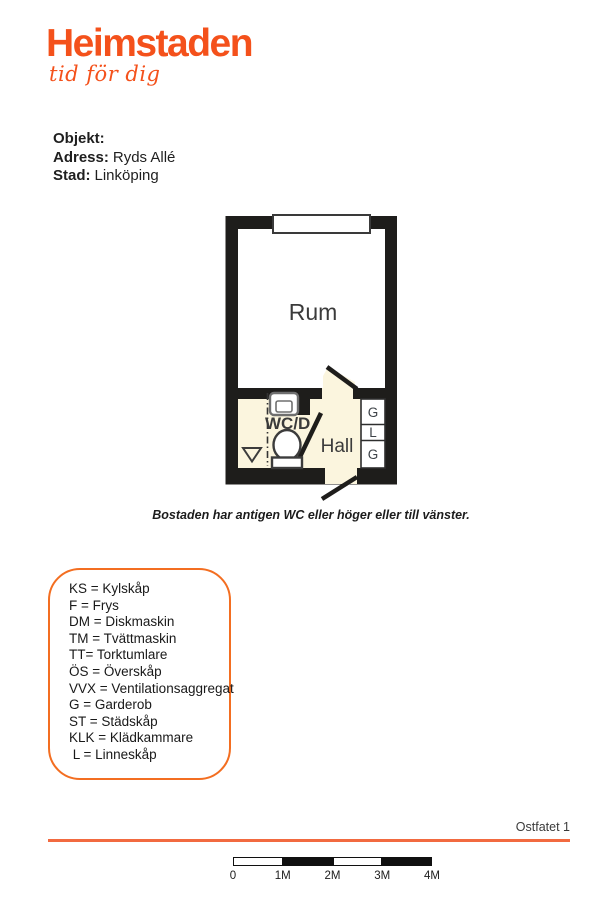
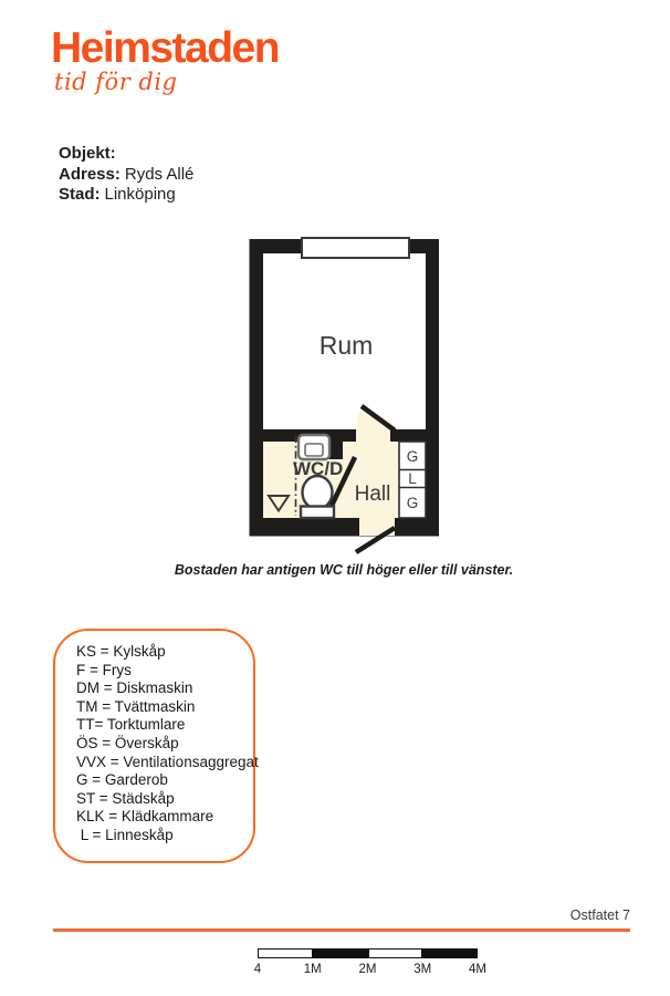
  Heimstaden
  tid för dig
  Objekt:
  Adress: Ryds Allé
  Stad: Linköping
  Rum
  WC/D
  Hall
  G
  L
  G
- Bostaden har antigen WC eller höger eller till vänster.
+ Bostaden har antigen WC till höger eller till vänster.
  KS = Kylskåp
  F = Frys
  DM = Diskmaskin
  TM = Tvättmaskin
  TT= Torktumlare
  ÖS = Överskåp
  VVX = Ventilationsaggregat
  G = Garderob
  ST = Städskåp
  KLK = Klädkammare
  L = Linneskåp
- Ostfatet 1
+ Ostfatet 7
- 0
+ 4
  1M
  2M
  3M
  4M
